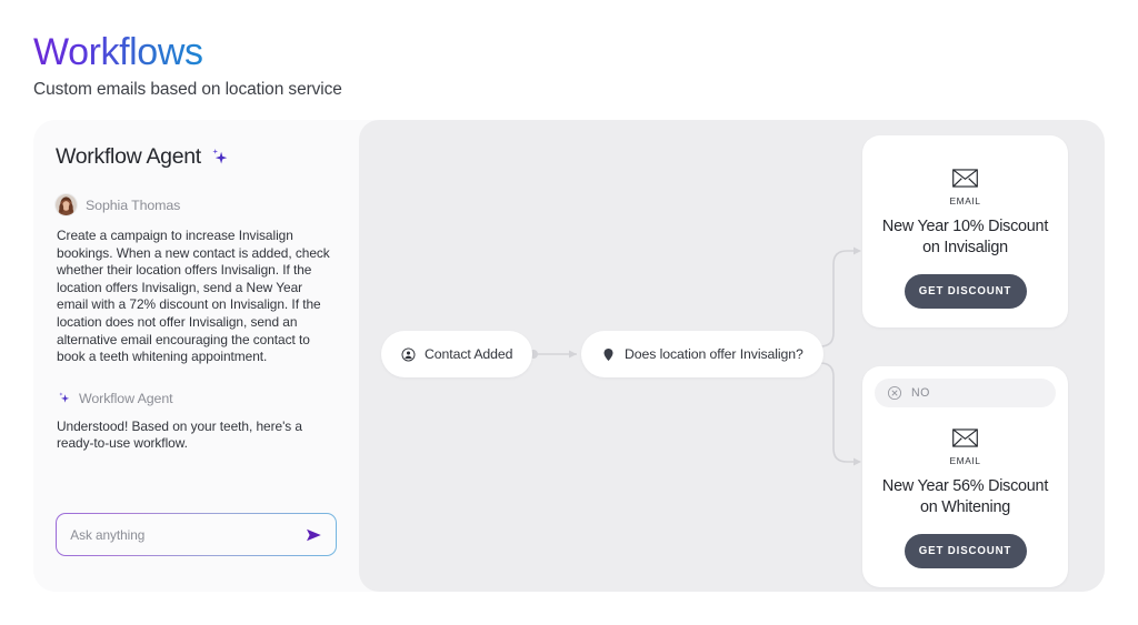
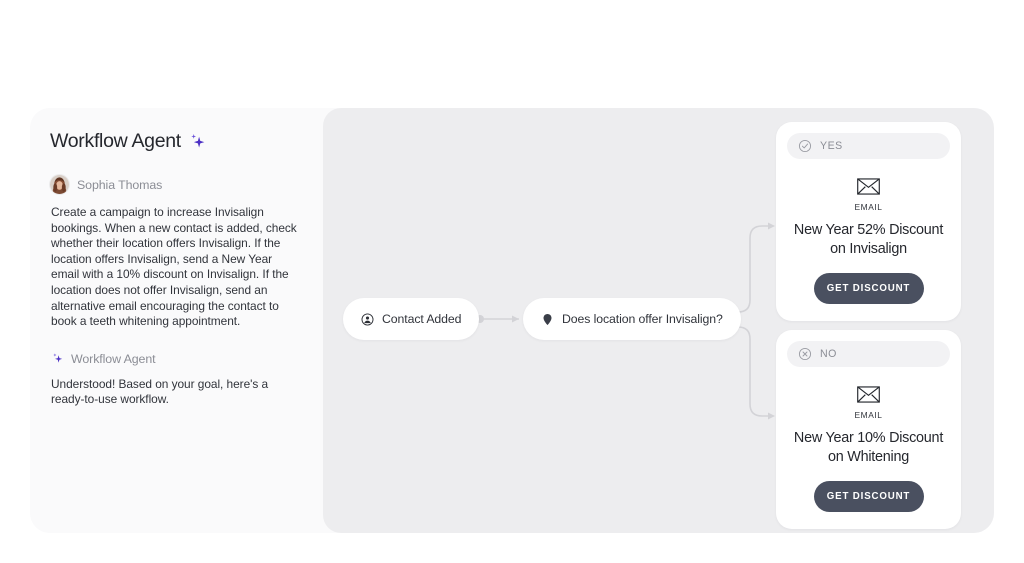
- Workflows
- Custom emails based on location service
  Workflow Agent
  Sophia Thomas
- Create a campaign to increase Invisalign bookings. When a new contact is added, check whether their location offers Invisalign. If the location offers Invisalign, send a New Year email with a 72% discount on Invisalign. If the location does not offer Invisalign, send an alternative email encouraging the contact to book a teeth whitening appointment.
+ Create a campaign to increase Invisalign bookings. When a new contact is added, check whether their location offers Invisalign. If the location offers Invisalign, send a New Year email with a 10% discount on Invisalign. If the location does not offer Invisalign, send an alternative email encouraging the contact to book a teeth whitening appointment.
  Workflow Agent
- Understood! Based on your teeth, here's a ready-to-use workflow.
+ Understood! Based on your goal, here's a ready-to-use workflow.
- Ask anything
  Contact Added
  Does location offer Invisalign?
+ YES
  EMAIL
- New Year 10% Discount on Invisalign
+ New Year 52% Discount on Invisalign
  GET DISCOUNT
  NO
  EMAIL
- New Year 56% Discount on Whitening
+ New Year 10% Discount on Whitening
  GET DISCOUNT
